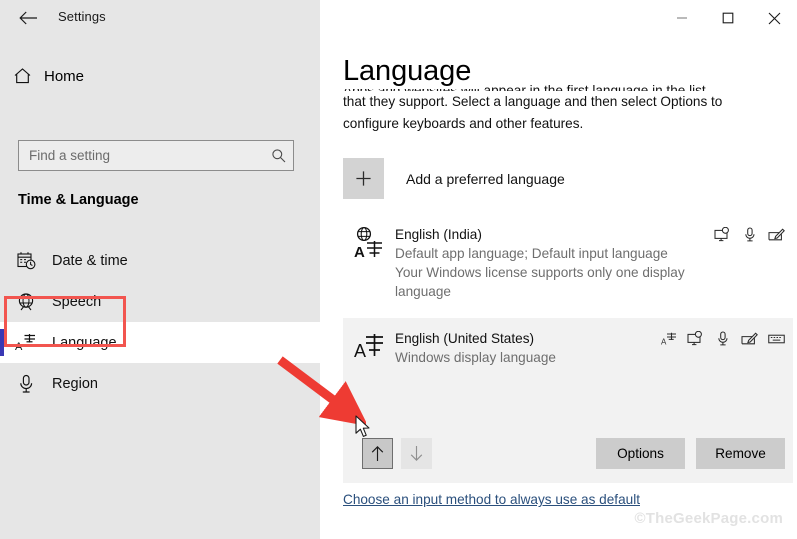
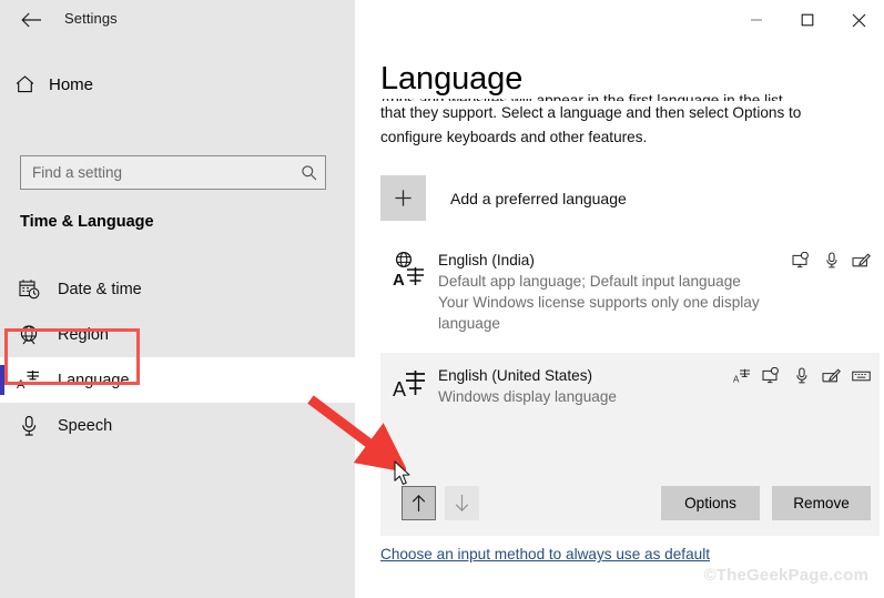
  Settings
  Home
  Find a setting
  Time & Language
  Date & time
- Speech
+ Region
  A
  Language
- Region
+ Speech
  Language
  Apps and websites will appear in the first language in the list
  that they support. Select a language and then select Options to configure keyboards and other features.
  Add a preferred language
  A
  English (India)
  Default app language; Default input language
  Your Windows license supports only one display
  language
  A
  English (United States)
  Windows display language
  A
  Options
  Remove
  Choose an input method to always use as default
  ©TheGeekPage.com
